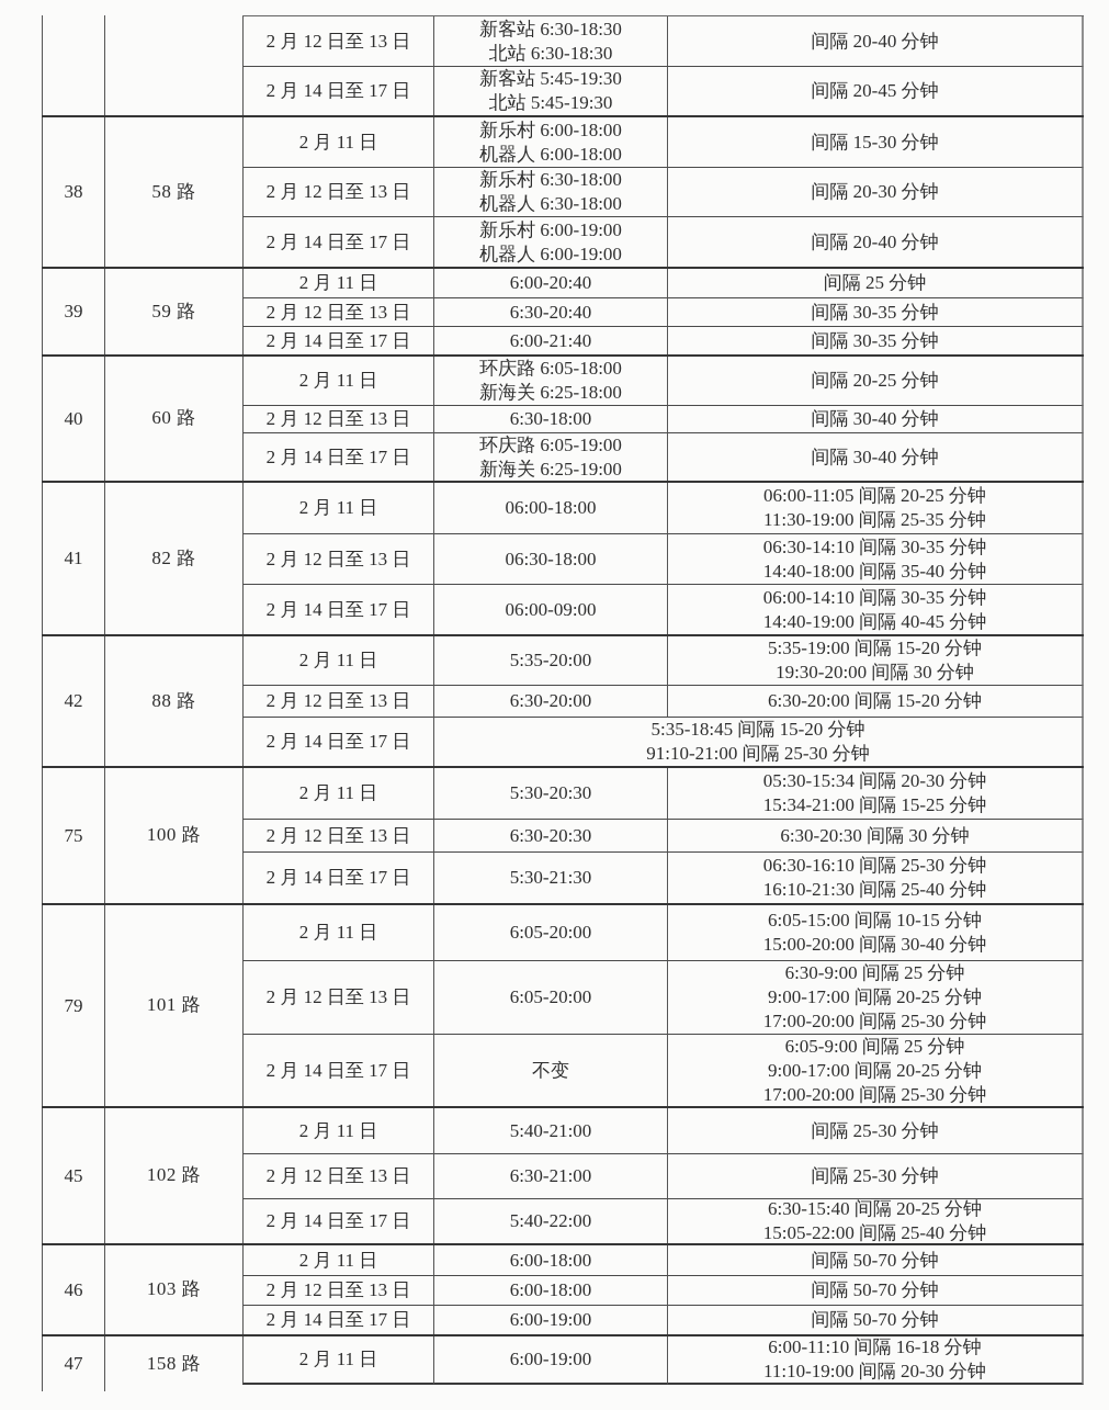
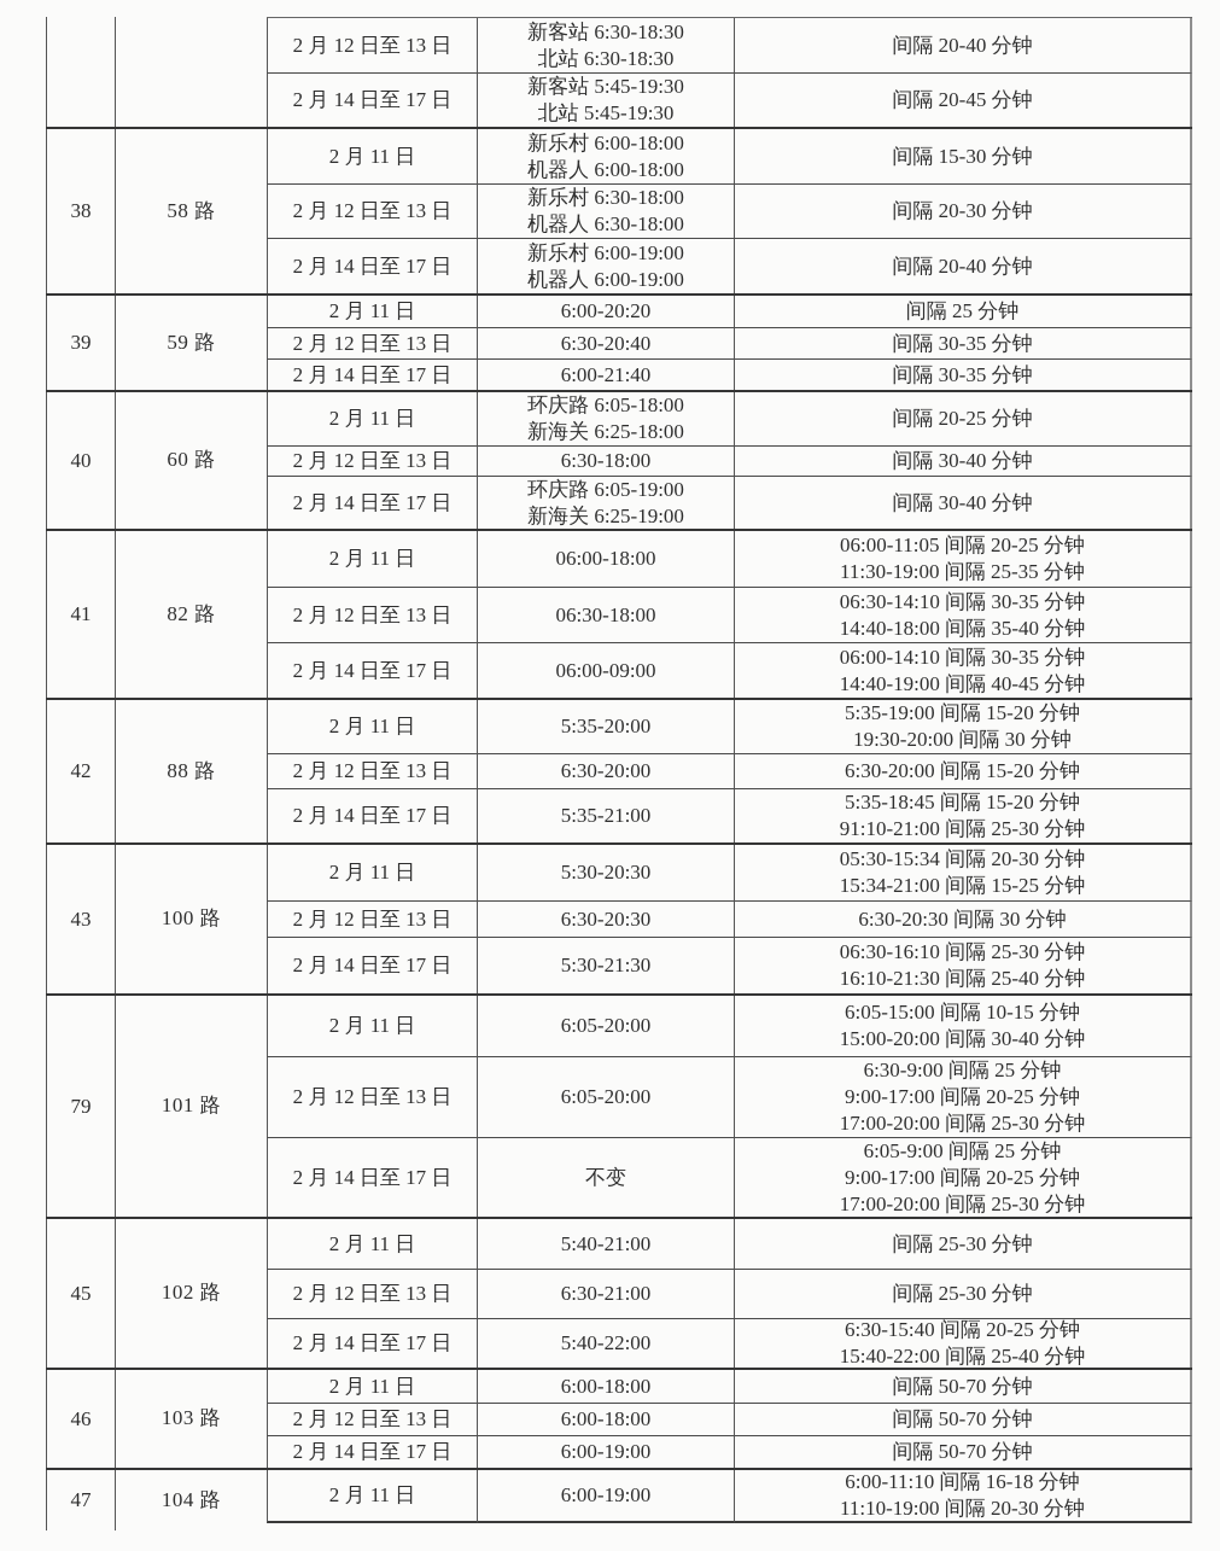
  2 月 12 日至 13 日
  新客站 6:30-18:30
  北站 6:30-18:30
  间隔 20-40 分钟
  2 月 14 日至 17 日
  新客站 5:45-19:30
  北站 5:45-19:30
  间隔 20-45 分钟
  38
  58 路
  2 月 11 日
  新乐村 6:00-18:00
  机器人 6:00-18:00
  间隔 15-30 分钟
  2 月 12 日至 13 日
  新乐村 6:30-18:00
  机器人 6:30-18:00
  间隔 20-30 分钟
  2 月 14 日至 17 日
  新乐村 6:00-19:00
  机器人 6:00-19:00
  间隔 20-40 分钟
  39
  59 路
  2 月 11 日
- 6:00-20:40
+ 6:00-20:20
  间隔 25 分钟
  2 月 12 日至 13 日
  6:30-20:40
  间隔 30-35 分钟
  2 月 14 日至 17 日
  6:00-21:40
  间隔 30-35 分钟
  40
  60 路
  2 月 11 日
  环庆路 6:05-18:00
  新海关 6:25-18:00
  间隔 20-25 分钟
  2 月 12 日至 13 日
  6:30-18:00
  间隔 30-40 分钟
  2 月 14 日至 17 日
  环庆路 6:05-19:00
  新海关 6:25-19:00
  间隔 30-40 分钟
  41
  82 路
  2 月 11 日
  06:00-18:00
  06:00-11:05 间隔 20-25 分钟
  11:30-19:00 间隔 25-35 分钟
  2 月 12 日至 13 日
  06:30-18:00
  06:30-14:10 间隔 30-35 分钟
  14:40-18:00 间隔 35-40 分钟
  2 月 14 日至 17 日
  06:00-09:00
  06:00-14:10 间隔 30-35 分钟
  14:40-19:00 间隔 40-45 分钟
  42
  88 路
  2 月 11 日
  5:35-20:00
  5:35-19:00 间隔 15-20 分钟
  19:30-20:00 间隔 30 分钟
  2 月 12 日至 13 日
  6:30-20:00
  6:30-20:00 间隔 15-20 分钟
  2 月 14 日至 17 日
+ 5:35-21:00
  5:35-18:45 间隔 15-20 分钟
  91:10-21:00 间隔 25-30 分钟
- 75
+ 43
  100 路
  2 月 11 日
  5:30-20:30
  05:30-15:34 间隔 20-30 分钟
  15:34-21:00 间隔 15-25 分钟
  2 月 12 日至 13 日
  6:30-20:30
  6:30-20:30 间隔 30 分钟
  2 月 14 日至 17 日
  5:30-21:30
  06:30-16:10 间隔 25-30 分钟
  16:10-21:30 间隔 25-40 分钟
  79
  101 路
  2 月 11 日
  6:05-20:00
  6:05-15:00 间隔 10-15 分钟
  15:00-20:00 间隔 30-40 分钟
  2 月 12 日至 13 日
  6:05-20:00
  6:30-9:00 间隔 25 分钟
  9:00-17:00 间隔 20-25 分钟
  17:00-20:00 间隔 25-30 分钟
  2 月 14 日至 17 日
  不变
  6:05-9:00 间隔 25 分钟
  9:00-17:00 间隔 20-25 分钟
  17:00-20:00 间隔 25-30 分钟
  45
  102 路
  2 月 11 日
  5:40-21:00
  间隔 25-30 分钟
  2 月 12 日至 13 日
  6:30-21:00
  间隔 25-30 分钟
  2 月 14 日至 17 日
  5:40-22:00
  6:30-15:40 间隔 20-25 分钟
- 15:05-22:00 间隔 25-40 分钟
+ 15:40-22:00 间隔 25-40 分钟
  46
  103 路
  2 月 11 日
  6:00-18:00
  间隔 50-70 分钟
  2 月 12 日至 13 日
  6:00-18:00
  间隔 50-70 分钟
  2 月 14 日至 17 日
  6:00-19:00
  间隔 50-70 分钟
  47
- 158 路
+ 104 路
  2 月 11 日
  6:00-19:00
  6:00-11:10 间隔 16-18 分钟
  11:10-19:00 间隔 20-30 分钟
